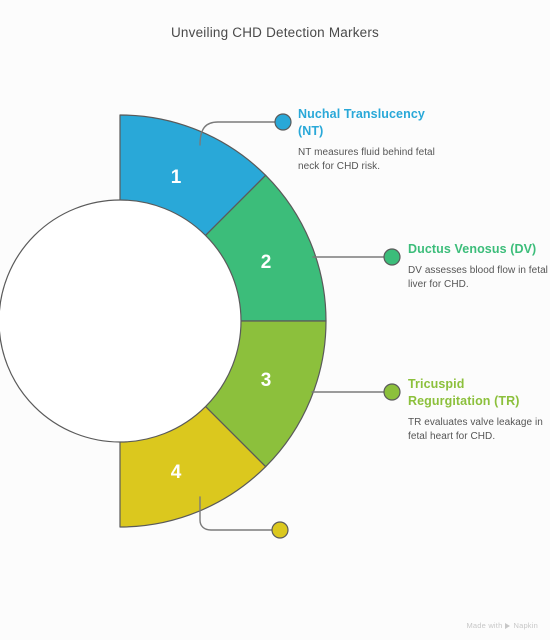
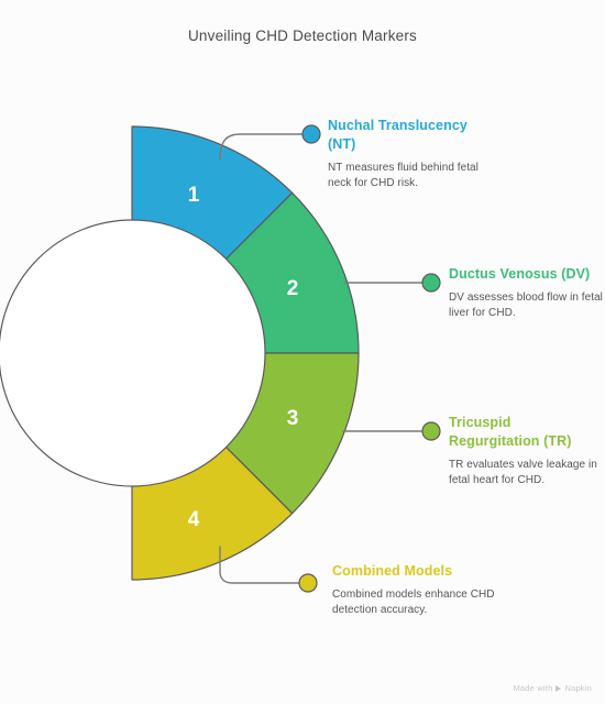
  Unveiling CHD Detection Markers
  1
  2
  3
  4
  Nuchal Translucency (NT)
  NT measures fluid behind fetal neck for CHD risk.
  Ductus Venosus (DV)
  DV assesses blood flow in fetal liver for CHD.
  Tricuspid Regurgitation (TR)
  TR evaluates valve leakage in fetal heart for CHD.
+ Combined Models
+ Combined models enhance CHD detection accuracy.
  Made with
  Napkin
